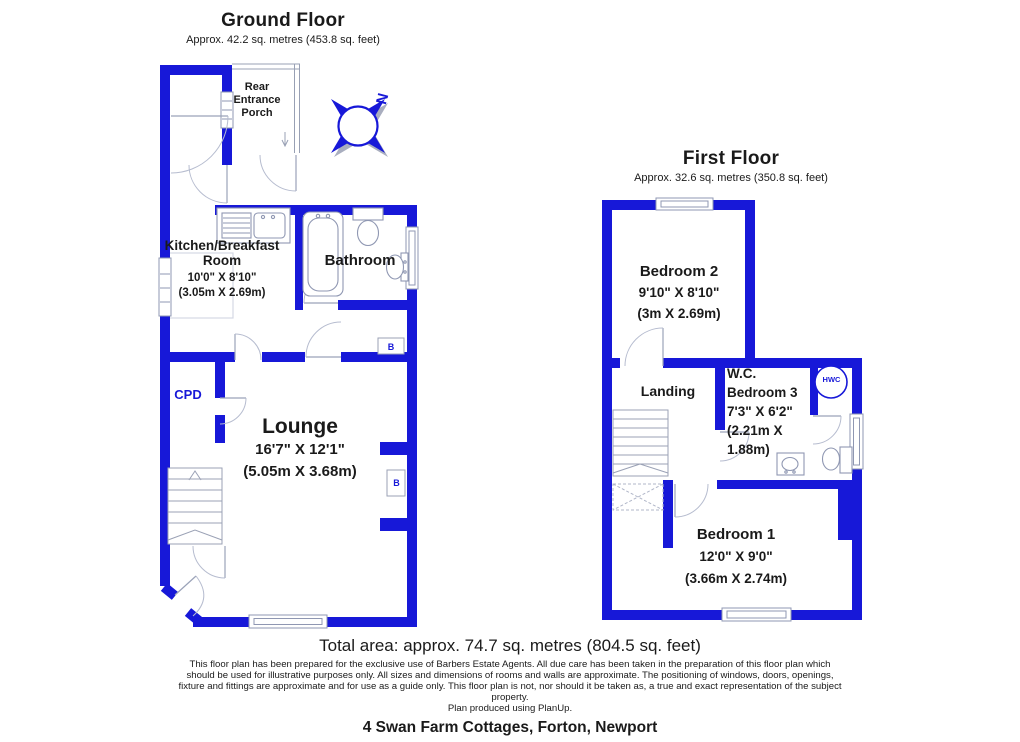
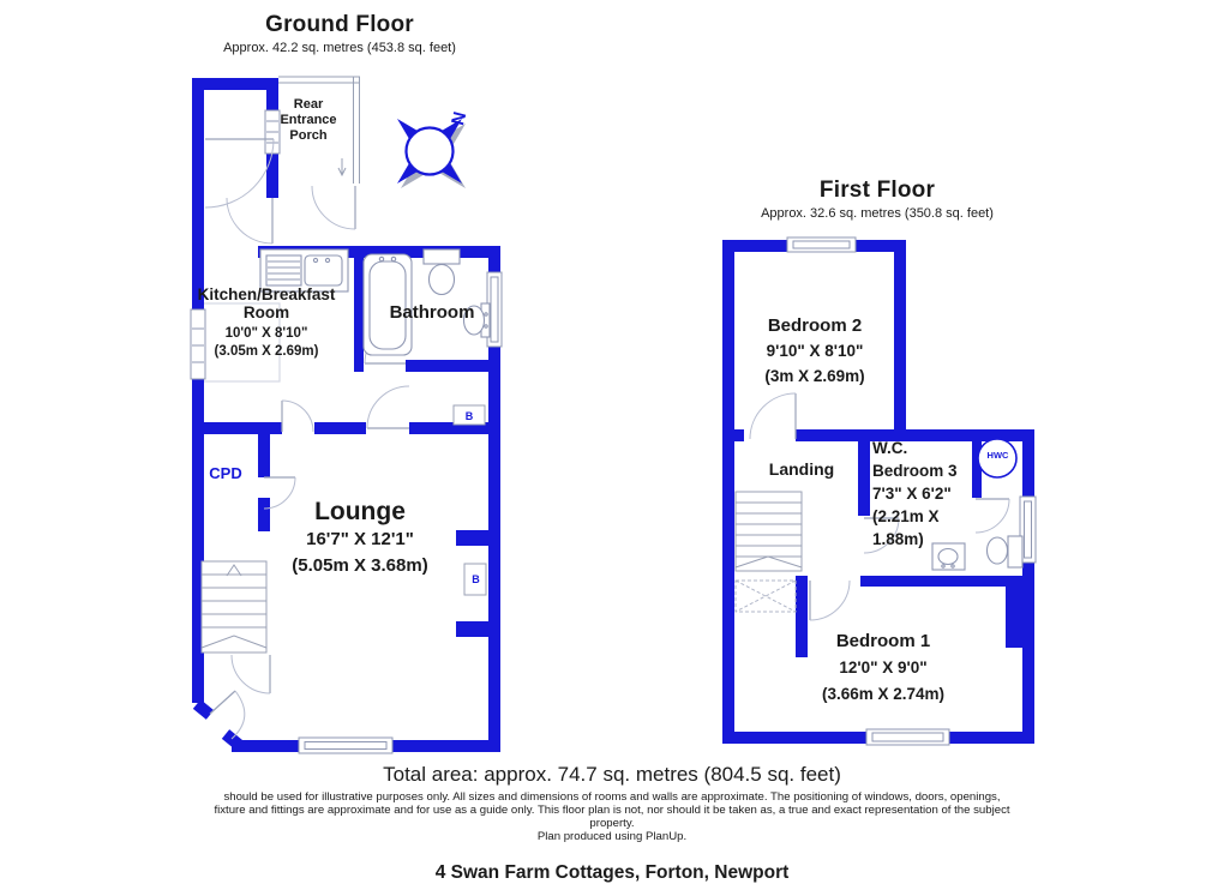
  Ground Floor
  Approx. 42.2 sq. metres (453.8 sq. feet)
  First Floor
  Approx. 32.6 sq. metres (350.8 sq. feet)
  Rear
  Entrance
  Porch
  Kitchen/Breakfast
  Room
  10'0" X 8'10"
  (3.05m X 2.69m)
  Bathroom
  Lounge
  16'7" X 12'1"
  (5.05m X 3.68m)
  CPD
  B
  B
  Bedroom 2
  9'10" X 8'10"
  (3m X 2.69m)
  Landing
  W.C.
  Bedroom 3
  7'3" X 6'2"
  (2.21m X
  1.88m)
  Bedroom 1
  12'0" X 9'0"
  (3.66m X 2.74m)
  HWC
  Total area: approx. 74.7 sq. metres (804.5 sq. feet)
- This floor plan has been prepared for the exclusive use of Barbers Estate Agents. All due care has been taken in the preparation of this floor plan which
  should be used for illustrative purposes only. All sizes and dimensions of rooms and walls are approximate. The positioning of windows, doors, openings,
  fixture and fittings are approximate and for use as a guide only. This floor plan is not, nor should it be taken as, a true and exact representation of the subject
  property.
  Plan produced using PlanUp.
  4 Swan Farm Cottages, Forton, Newport
